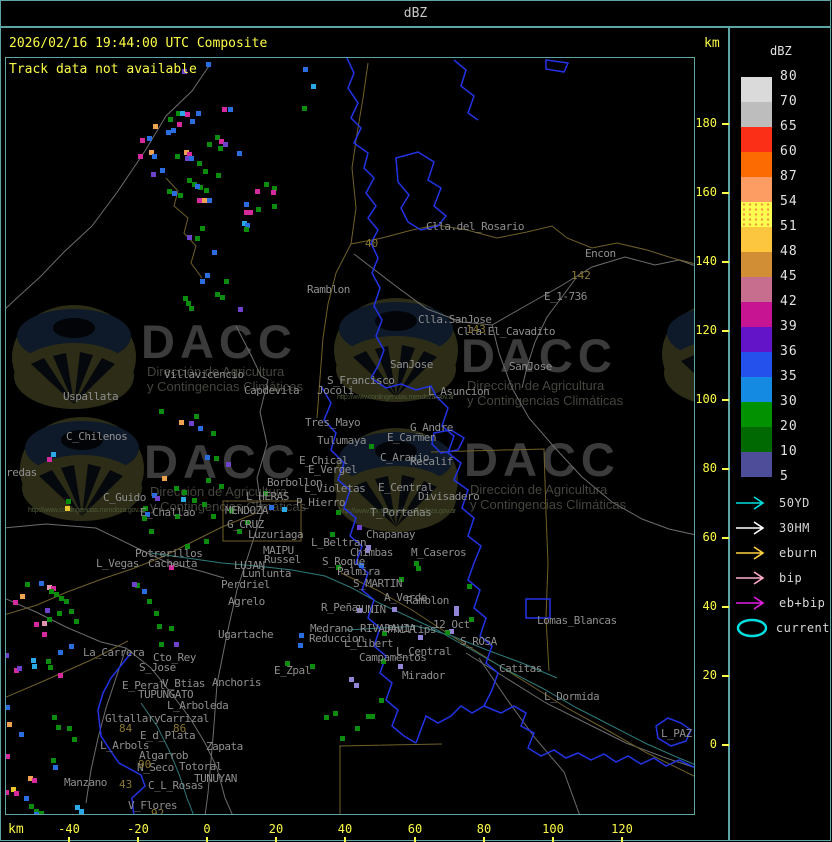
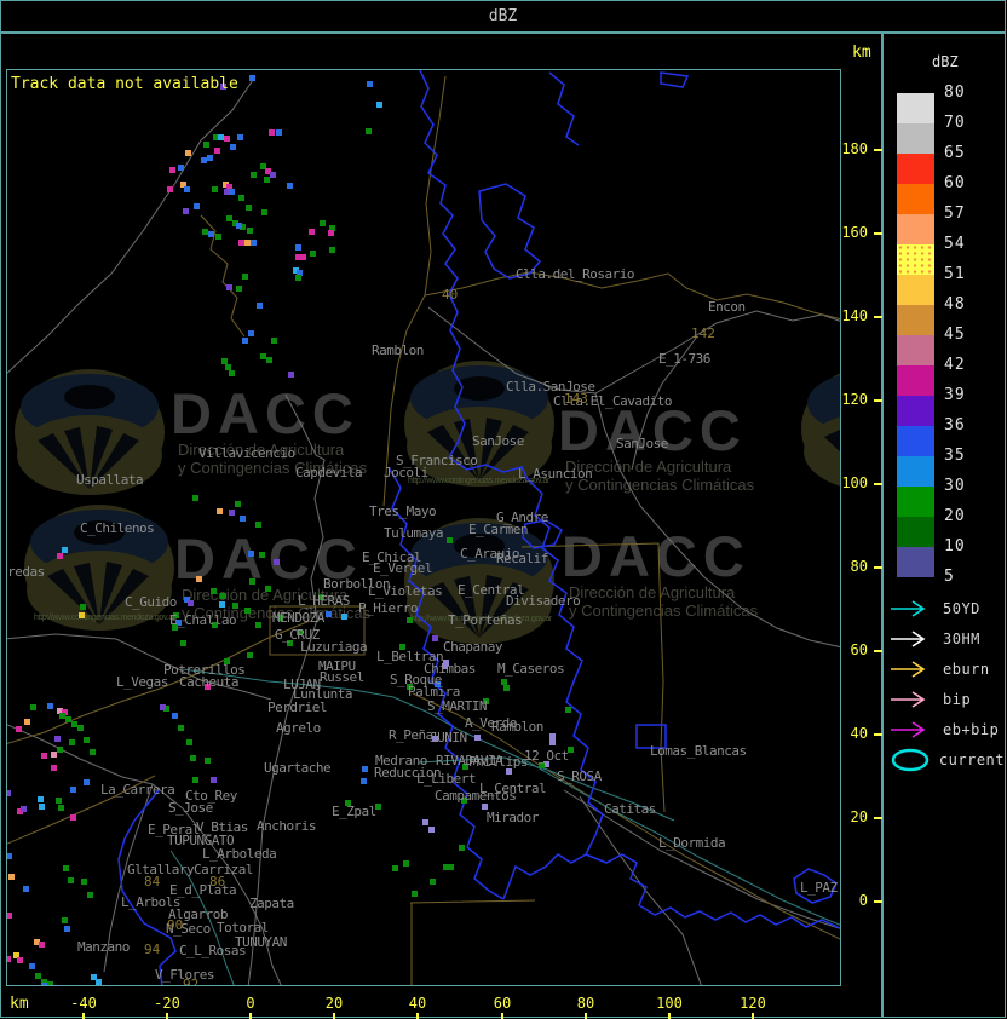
  dBZ
- 2026/02/16 19:44:00 UTC Composite
  km
  DACC
  Dirección de Agricultura
  y Contingencias Climáticas
  DACC
  Dirección de Agricultura
  y Contingencias Climáticas
  DACC
  Direción de Agricuura
  y Continenias Climácas
  DACC
  Dirección de Agricultura
  y Contingencias Climátics
  redas
  Uspallata
  C_Chilenos
  C_Guido
  E_Challao
  Villavicencio
  Capdevila
  L_Vegas
  Cacheuta
  Potrerillos
  La_Carrera
  Cto_Rey
  S_Jose
  E_Peral
  V_Btias
  TUPUNGATO
  L_Arboleda
  Gltallary
  Carrizal
  E_d_Plata
  L_Arbols
  Zapata
  Algarrob
  N_Seco
  Totoral
  TUNUYAN
  Manzano
  C_L_Rosas
  V_Flores
  Ramblon
  Clla.del_Rosario
  Encon
  E_1-736
  Clla.SanJose
  Clla.El_Cavadito
  SanJose
  SanJose
  S_Francisco
  Jocoli
  L_Asuncion
  Tres_Mayo
  G_Andre
  E_Carmen
  Tulumaya
  C_Araujo
  Recalif
  E_Chical
  E_Vergel
  Borbollon
  L_Violetas
  E_Central
  Divisadero
  P_Hierro
  L_HERAS
  MENDOZA
  T_Porteñas
  G_CRUZ
  Luzuriaga
  Chapanay
  L_Beltran
  Chimbas
  M_Caseros
  MAIPU
  Russel
  S_Roque
  LUJAN
  Palmira
  Lunlunta
  Perdriel
  S_MARTIN
  Agrelo
  R_Peña
  JUNIN
  A_Verde
  Ramblon
  Medrano
  RIVADAVIA
  Phillips
  12_Oct
  Ugartache
  Reduccion
  L_Libert
  L_Central
  Campamentos
  E_Zpal
  Mirador
  Anchoris
  Lomas_Blancas
  S_ROSA
  Catitas
  L_Dormida
  L_PAZ
  40
  142
  143
  84
  86
  90
- 43
+ 94
  92
  Track data not available
  180
  160
  140
  120
  100
  80
  60
  40
  20
  0
  -40
  -20
  0
  20
  40
  60
  80
  100
  120
  km
  dBZ
  80
  70
  65
  60
- 87
+ 57
  54
  51
  48
  45
  42
  39
  36
  35
  30
  20
  10
  5
  50YD
  30HM
  eburn
  bip
  eb+bip
  current
